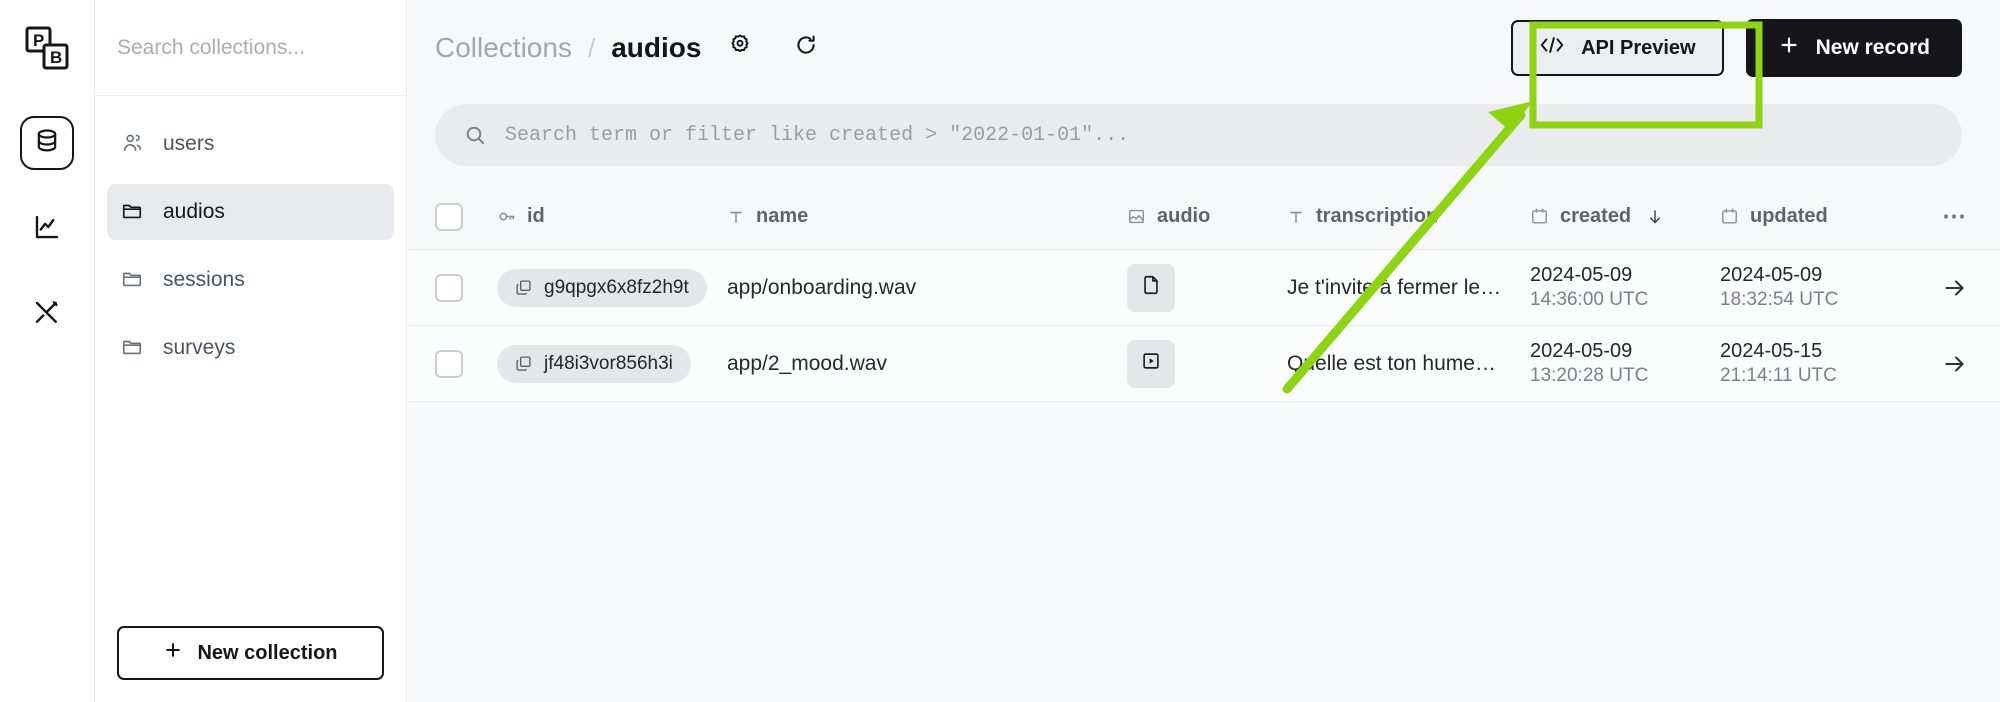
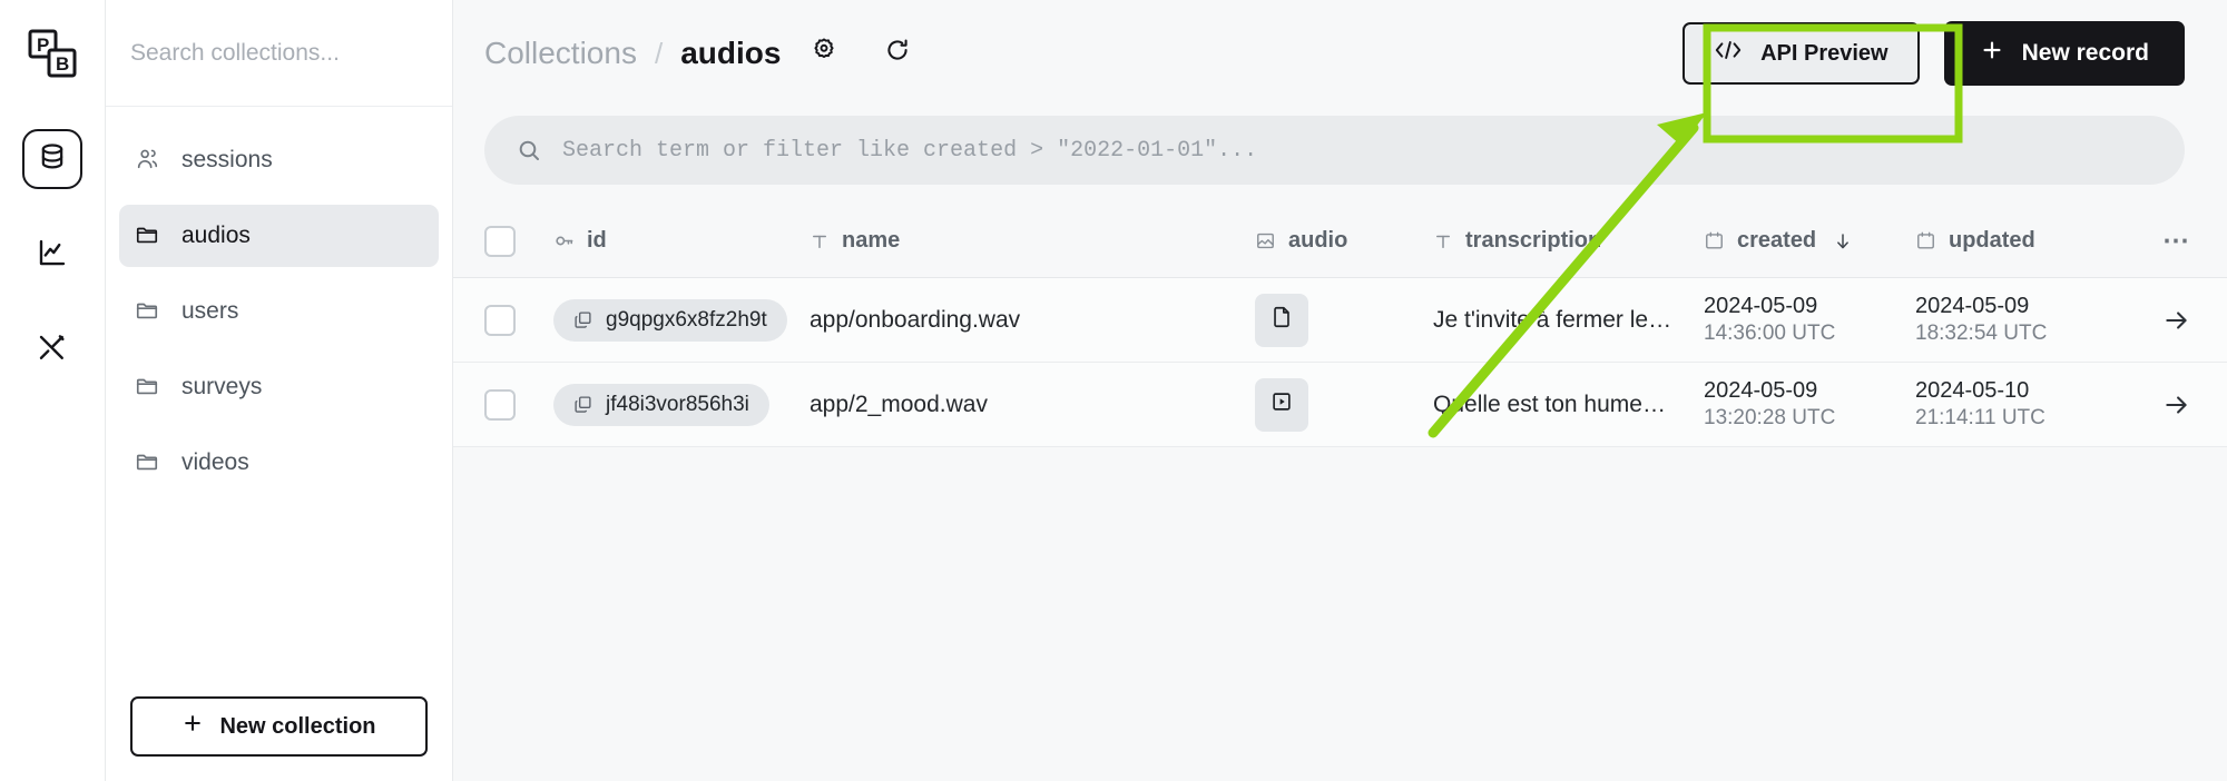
  P
  B
  Search collections...
- users
+ sessions
  audios
- sessions
+ users
  surveys
+ videos
  New collection
  Collections
  /
  audios
  API Preview
  New record
  Search term or filter like created > "2022-01-01"...
  	id	name	audio	transcriptio	created	updated	⋯
  	g9qpgx6x8fz2h9t	app/onboarding.wav		Je t'invite à fermer les yeu	2024-05-09 14:36:00 UTC	2024-05-09 18:32:54 UTC
- 	jf48i3vor856h3i	app/2_mood.wav		Qelle est ton humeur du	2024-05-09 13:20:28 UTC	2024-05-15 21:14:11 UTC
+ 	jf48i3vor856h3i	app/2_mood.wav		Qelle est ton humeur du	2024-05-09 13:20:28 UTC	2024-05-10 21:14:11 UTC
